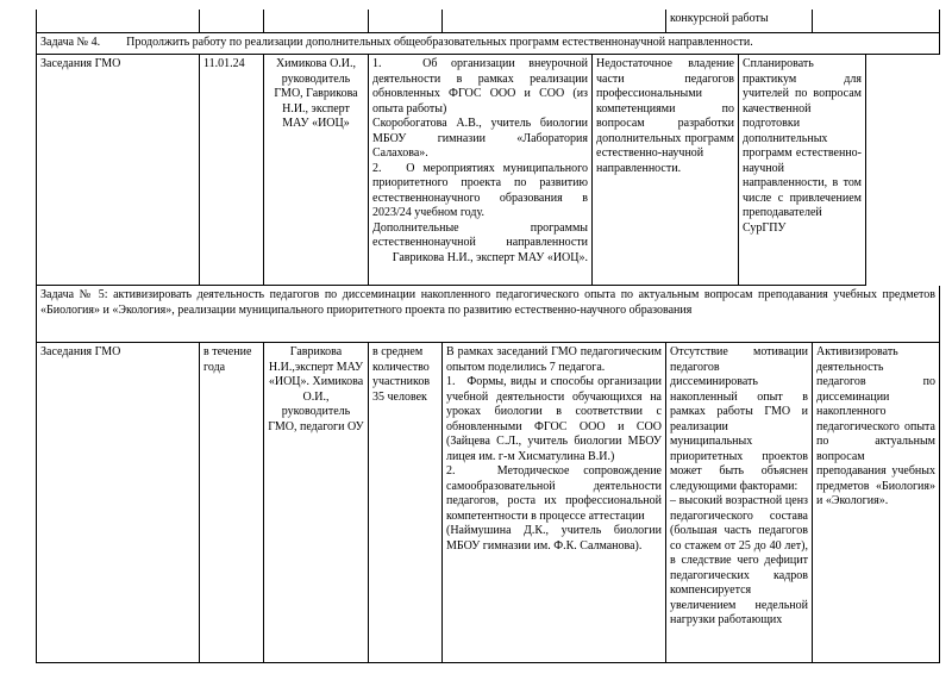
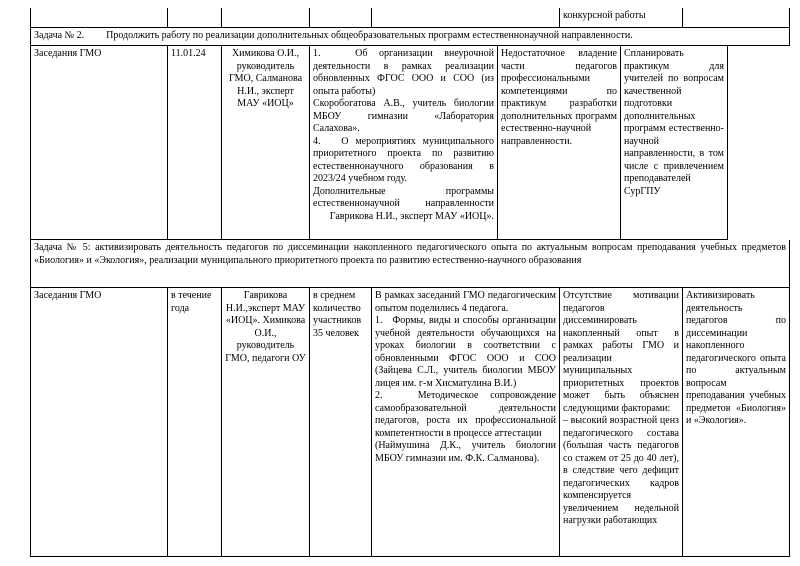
  конкурсной работы
- Задача № 4. Продолжить работу по реализации дополнительных общеобразовательных программ естественнонаучной направленности.
+ Задача № 2. Продолжить работу по реализации дополнительных общеобразовательных программ естественнонаучной направленности.
  Заседания ГМО
  11.01.24
- Химикова О.И., руководитель ГМО, Гаврикова Н.И., эксперт МАУ «ИОЦ»
+ Химикова О.И., руководитель ГМО, Салманова Н.И., эксперт МАУ «ИОЦ»
  1. Об организации внеурочной деятельности в рамках реализации обновленных ФГОС ООО и СОО (из опыта работы)
  Скоробогатова А.В., учитель биологии МБОУ гимназии «Лаборатория Салахова».
- 2. О мероприятиях муниципального приоритетного проекта по развитию естественнонаучного образования в 2023/24 учебном году.
+ 4. О мероприятиях муниципального приоритетного проекта по развитию естественнонаучного образования в 2023/24 учебном году.
  Дополнительные программы естественнонаучной направленности
  Гаврикова Н.И., эксперт МАУ «ИОЦ».
- Недостаточное владение части педагогов профессиональными компетенциями по вопросам разработки дополнительных программ естественно-научной направленности.
+ Недостаточное владение части педагогов профессиональными компетенциями по практикум разработки дополнительных программ естественно-научной направленности.
  Спланировать практикум для учителей по вопросам качественной подготовки дополнительных программ естественно-научной направленности, в том числе с привлечением преподавателей СурГПУ
  Задача № 5: активизировать деятельность педагогов по диссеминации накопленного педагогического опыта по актуальным вопросам преподавания учебных предметов «Биология» и «Экология», реализации муниципального приоритетного проекта по развитию естественно-научного образования
  Заседания ГМО
  в течение года
  Гаврикова Н.И.,эксперт МАУ «ИОЦ». Химикова О.И., руководитель ГМО, педагоги ОУ
  в среднем количество участников 35 человек
- В рамках заседаний ГМО педагогическим опытом поделились 7 педагога.
+ В рамках заседаний ГМО педагогическим опытом поделились 4 педагога.
  1. Формы, виды и способы организации учебной деятельности обучающихся на уроках биологии в соответствии с обновленными ФГОС ООО и СОО (Зайцева С.Л., учитель биологии МБОУ лицея им. г-м Хисматулина В.И.)
  2. Методическое сопровождение самообразовательной деятельности педагогов, роста их профессиональной компетентности в процессе аттестации
  (Наймушина Д.К., учитель биологии МБОУ гимназии им. Ф.К. Салманова).
  Отсутствие мотивации педагогов диссеминировать накопленный опыт в рамках работы ГМО и реализации муниципальных приоритетных проектов может быть объяснен следующими факторами:
  – высокий возрастной ценз педагогического состава (большая часть педагогов со стажем от 25 до 40 лет), в следствие чего дефицит педагогических кадров компенсируется увеличением недельной нагрузки работающих
  Активизировать деятельность педагогов по диссеминации накопленного педагогического опыта по актуальным вопросам преподавания учебных предметов «Биология» и «Экология».
